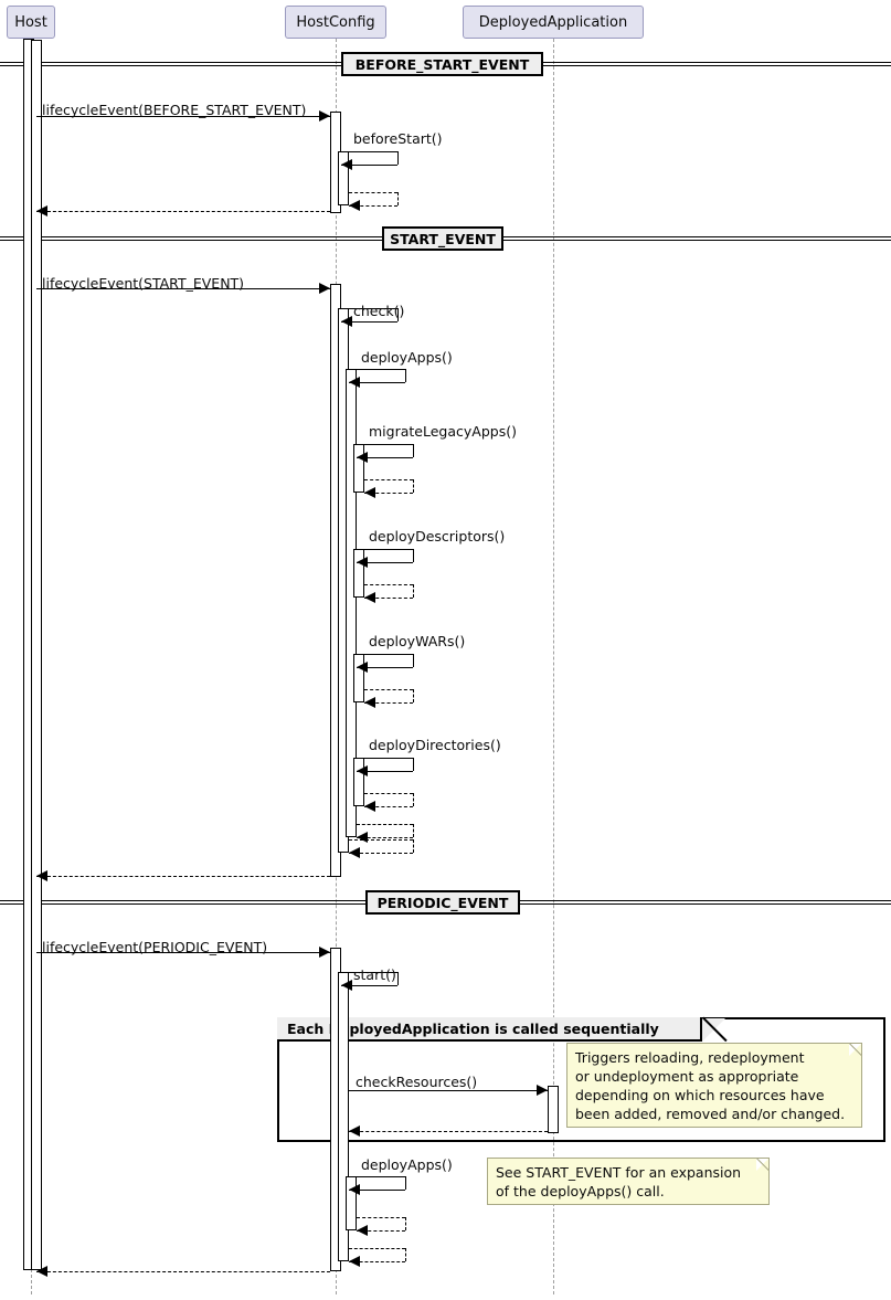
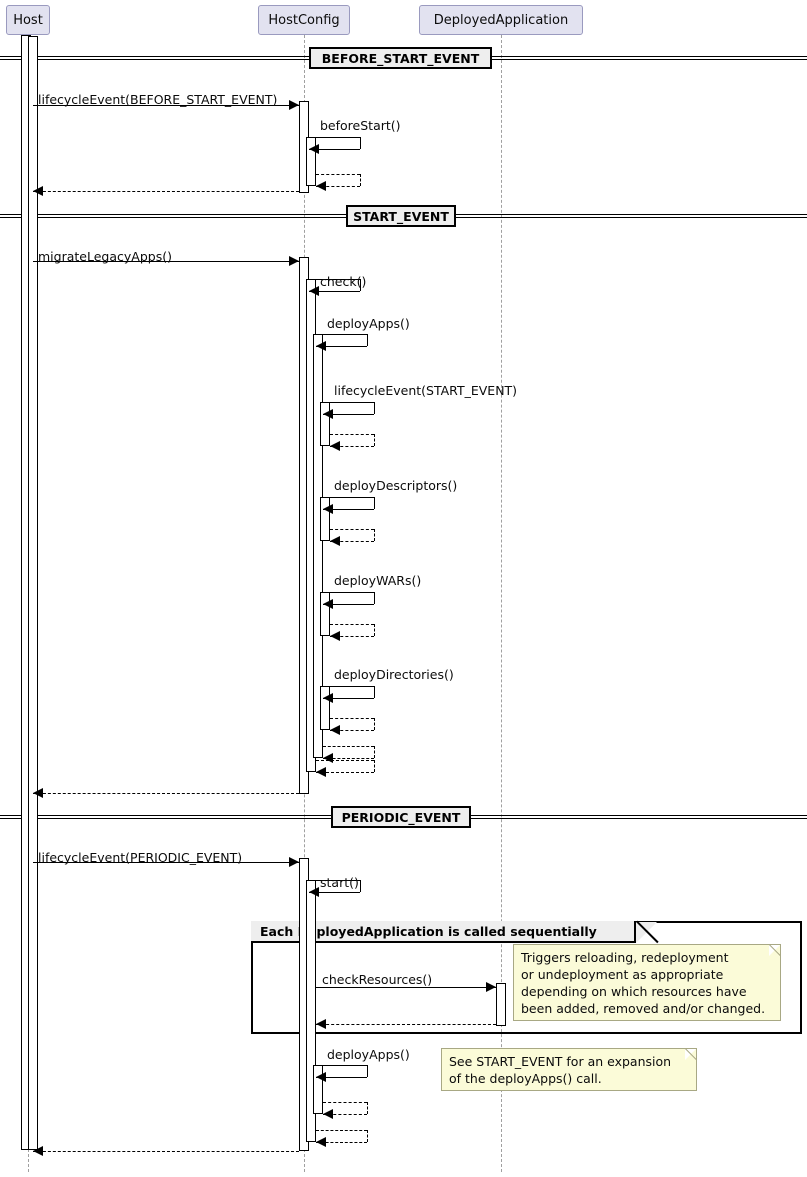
  BEFORE_START_EVENT
  START_EVENT
  PERIODIC_EVENT
  EachployedApplication is called sequentially
  lifecycleEvent(BEFORE_START_EVENT)
  beforeStart()
- lifecycleEvent(START_EVENT)
+ migrateLegacyApps()
  check()
  deployApps()
- migrateLegacyApps()
+ lifecycleEvent(START_EVENT)
  deployDescriptors()
  deployWARs()
  deployDirectories()
  lifecycleEvent(PERIODIC_EVENT)
  start()
  checkResources()
  deployApps()
  Triggers reloading, redeployment
  or undeployment as appropriate
  depending on which resources have
  been added, removed and/or changed.
  See START_EVENT for an expansion
  of the deployApps() call.
  Host
  HostConfig
  DeployedApplication
